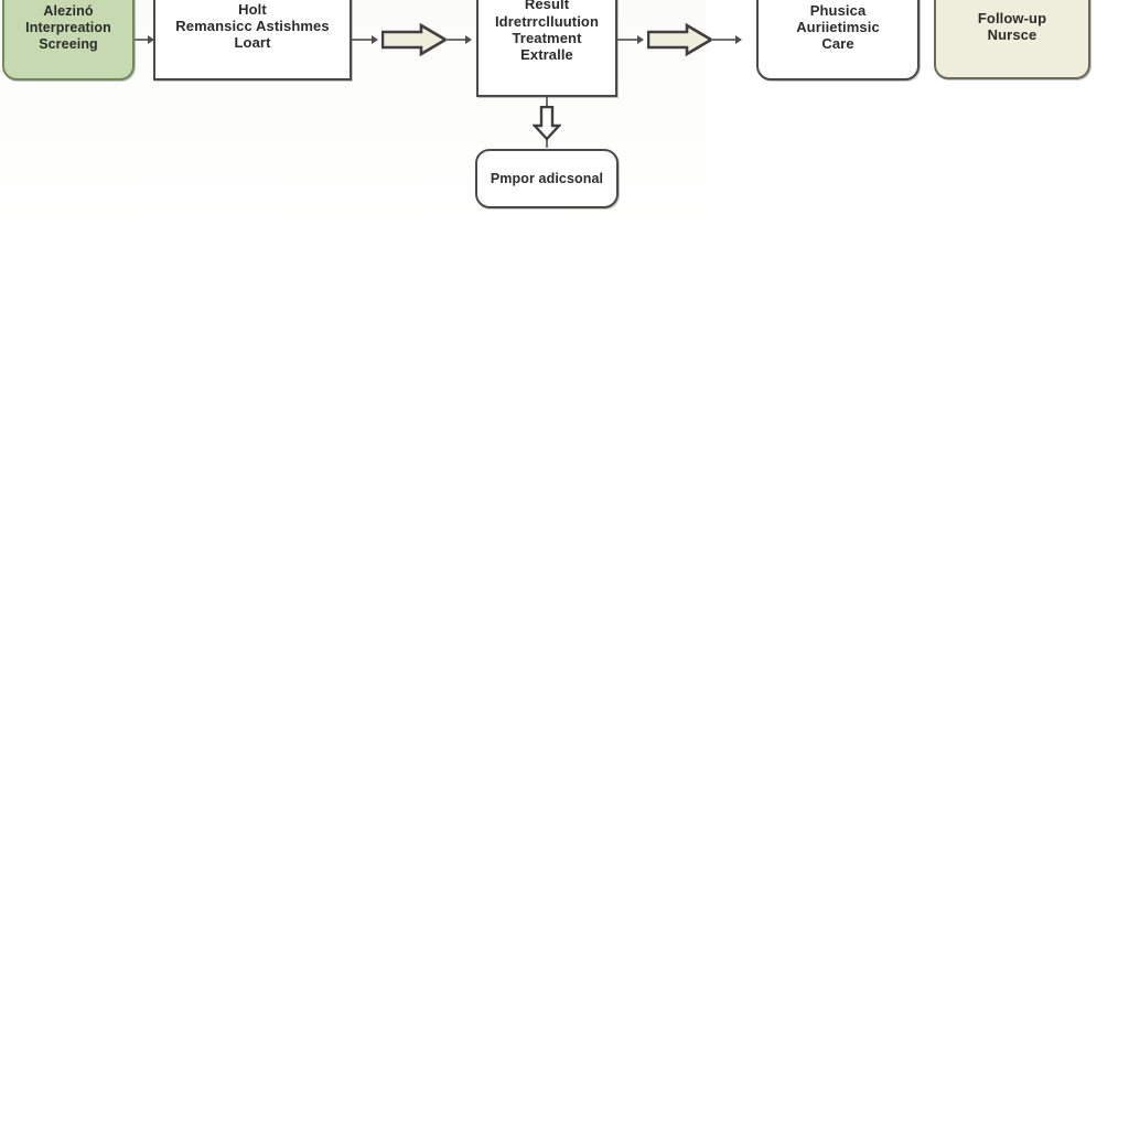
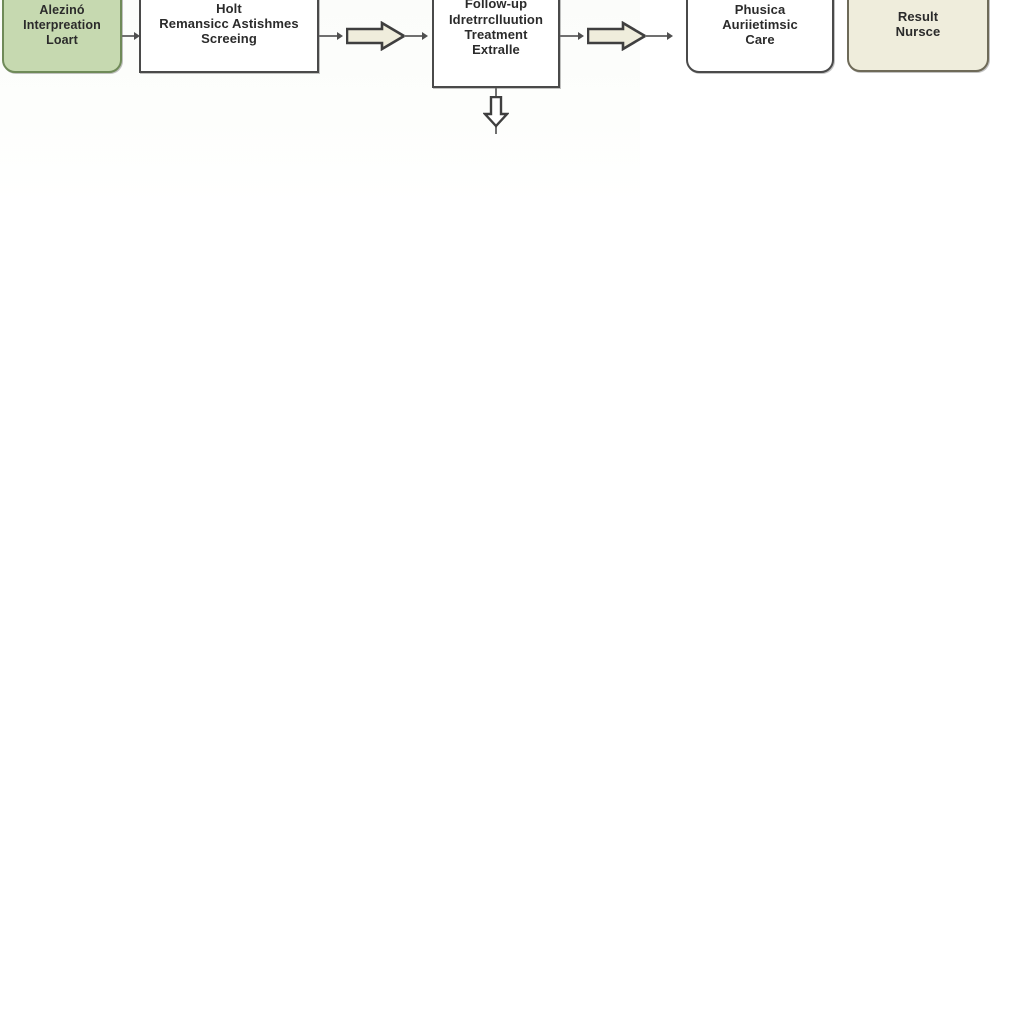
  Alezinó
  Interpreation
- Screeing
+ Loart
  Holt
  Remansicc Astishmes
- Loart
+ Screeing
- Result
+ Follow-up
  Idretrrclluution
  Treatment
  Extralle
  Phusica
  Auriietimsic
  Care
- Follow-up
+ Result
  Nursce
- Pmpor adicsonal
